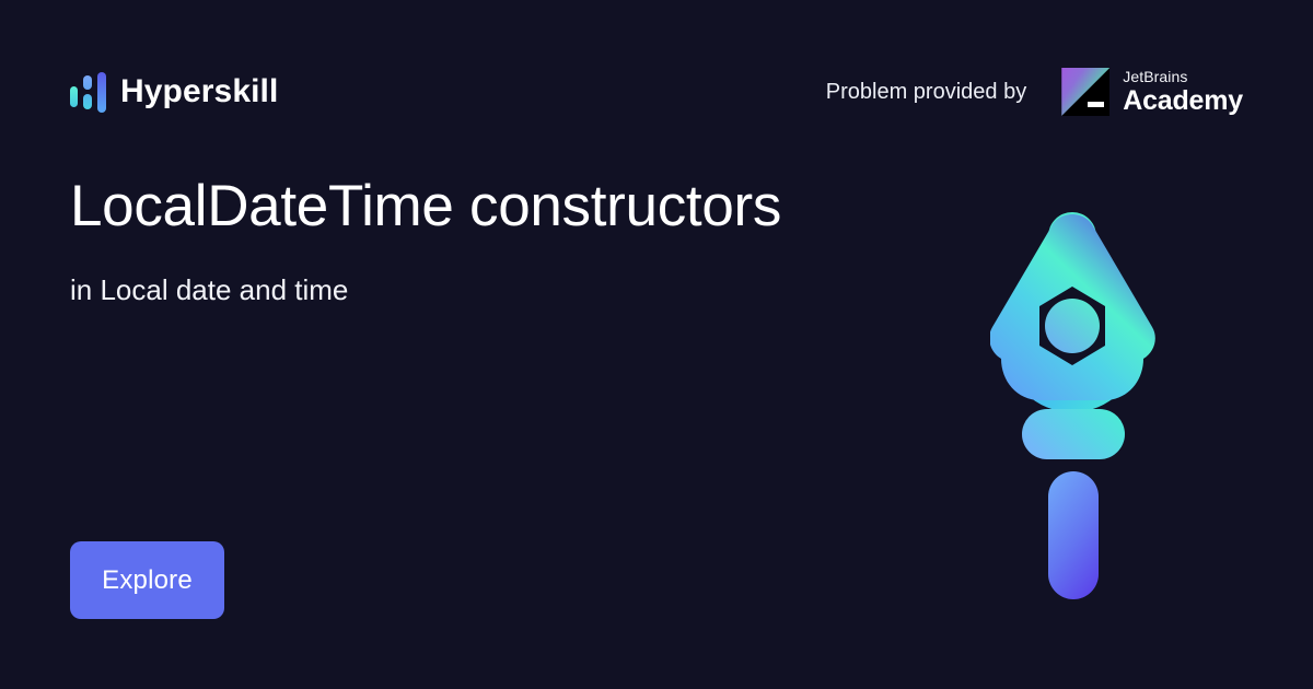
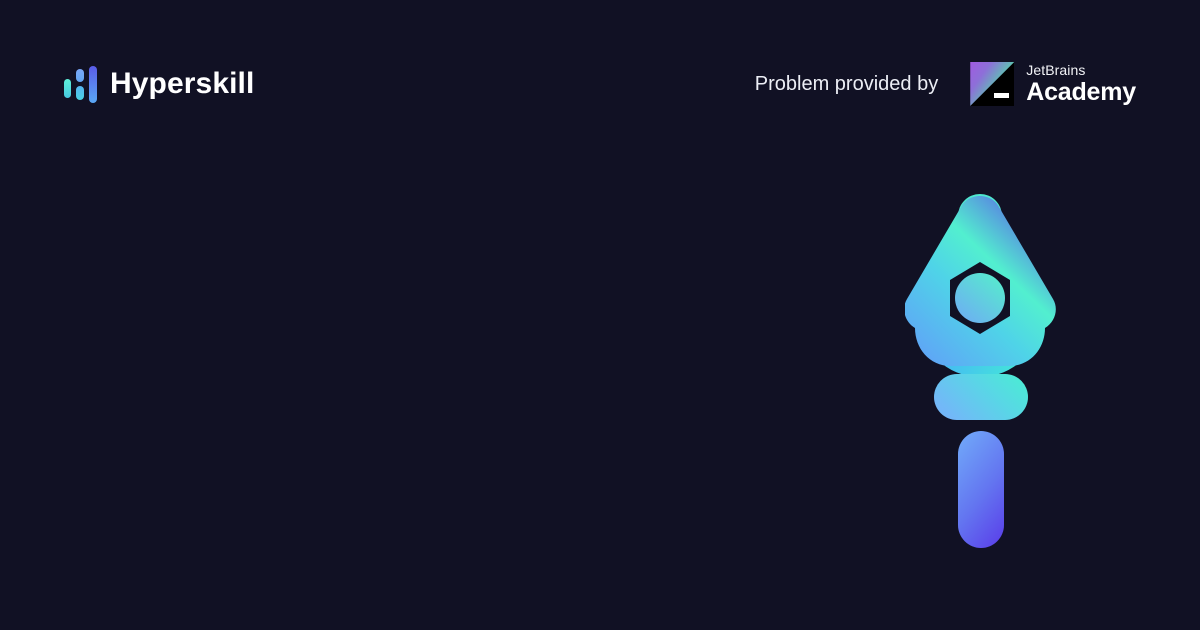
  Hyperskill
  Problem provided by
  JetBrains
  Academy
- LocalDateTime constructors
- in Local date and time
- Explore
